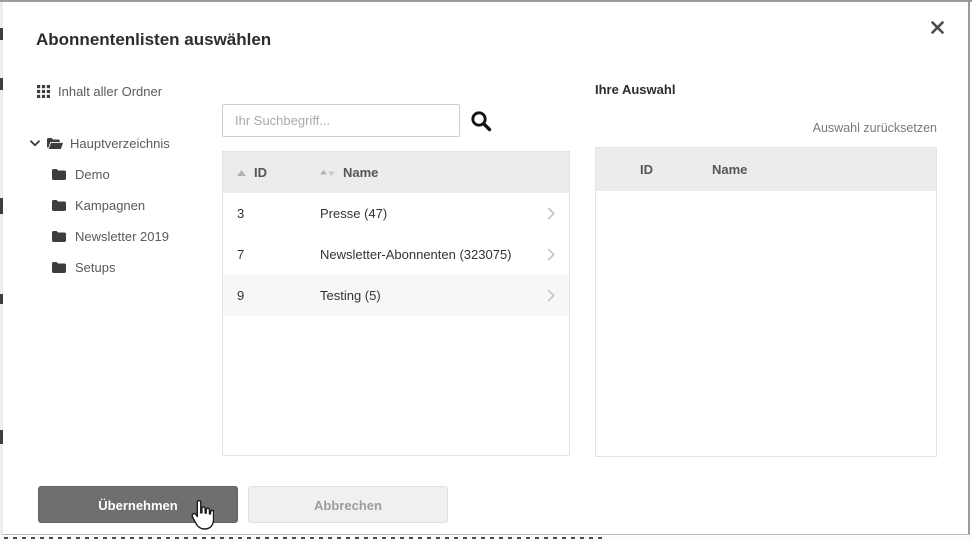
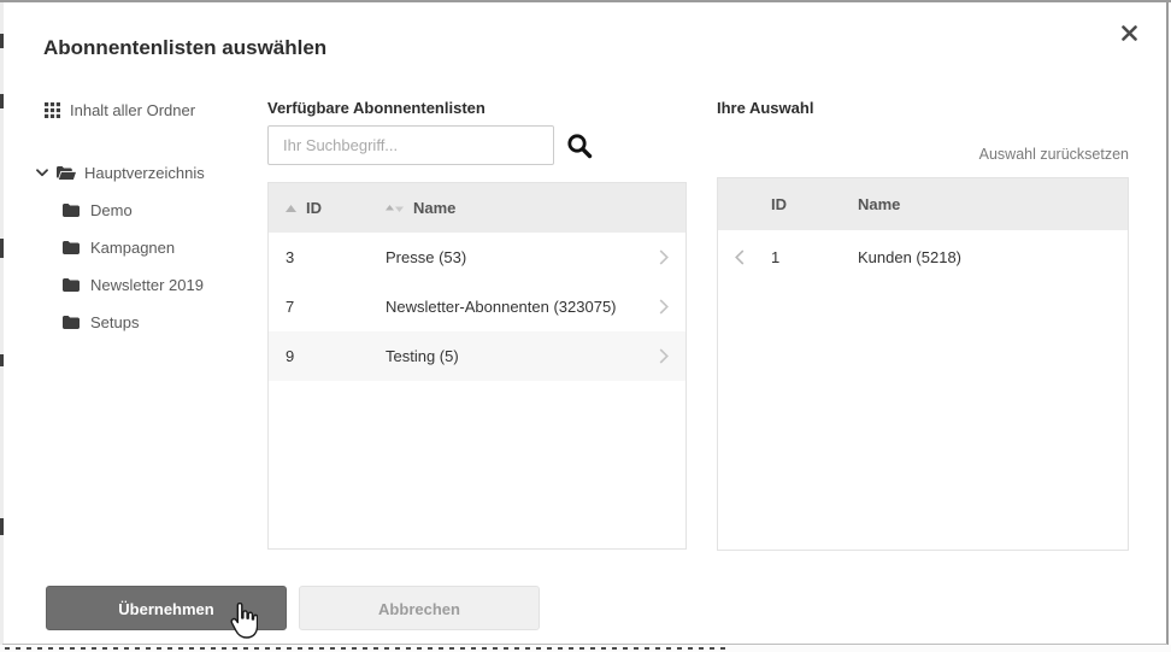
  Abonnentenlisten auswählen
  Inhalt aller Ordner
  Hauptverzeichnis
  Demo
  Kampagnen
  Newsletter 2019
  Setups
+ Verfügbare Abonnentenlisten
  Ihr Suchbegriff...
  ID
  Name
  3
- Presse (47)
+ Presse (53)
  7
  Newsletter-Abonnenten (323075)
  9
  Testing (5)
  Ihre Auswahl
  Auswahl zurücksetzen
  ID
  Name
+ 1
+ Kunden (5218)
  Übernehmen
  Abbrechen
